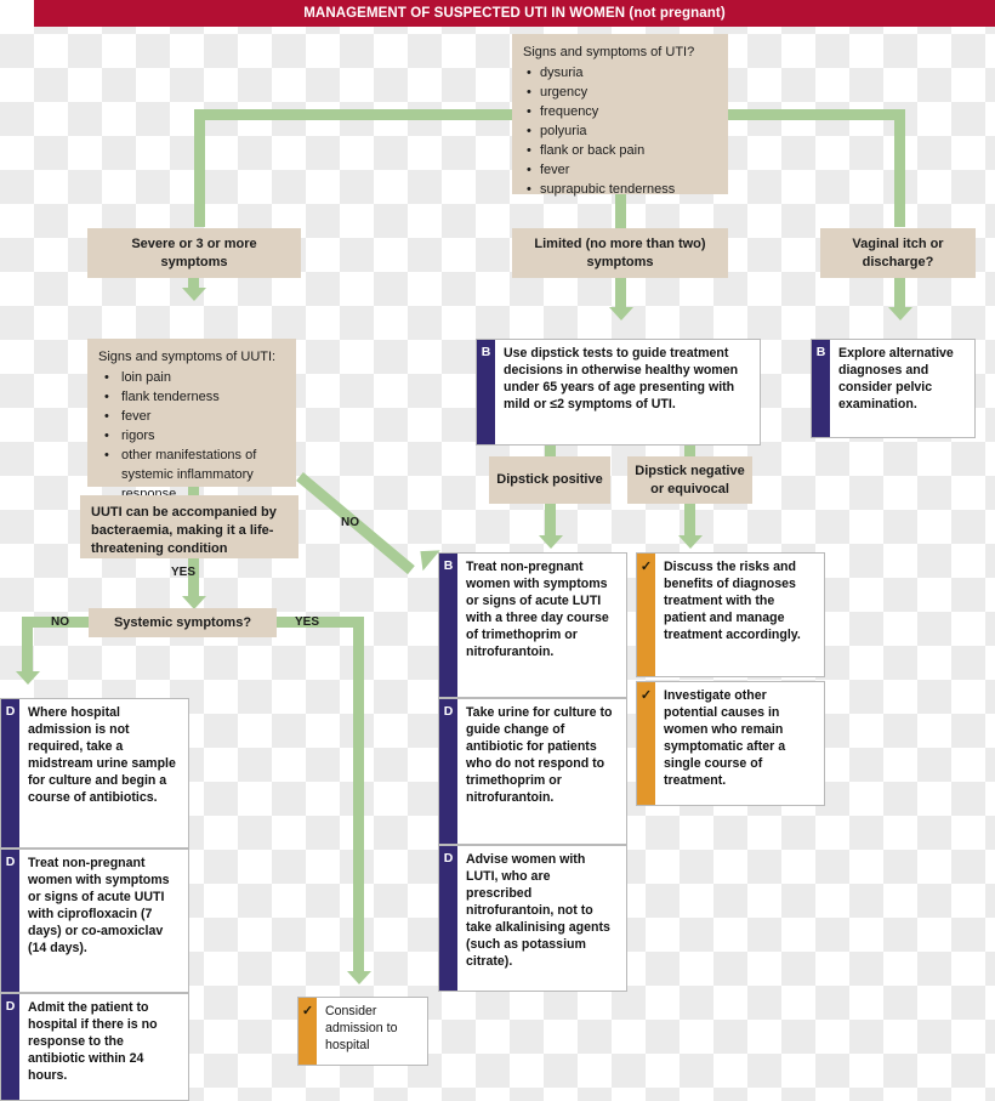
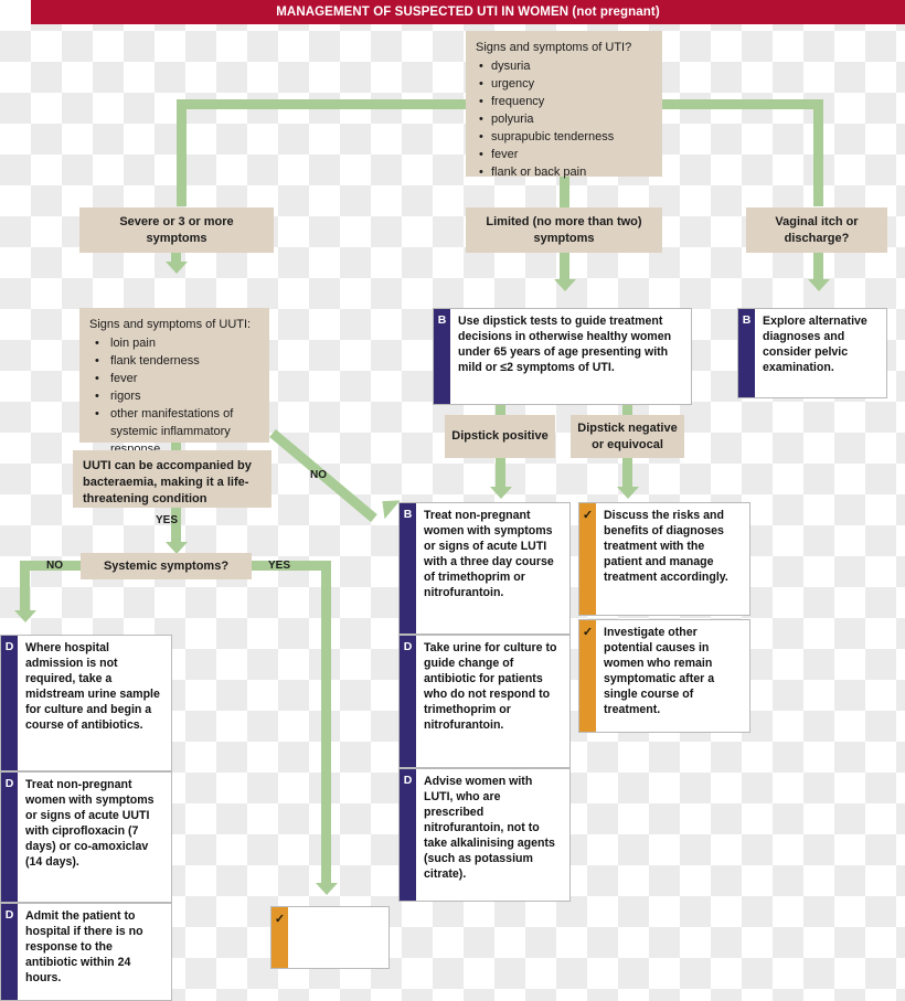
  MANAGEMENT OF SUSPECTED UTI IN WOMEN (not pregnant)
  YES
  NO
  YES
  NO
  Signs and symptoms of UTI?
  dysuria
  urgency
  frequency
  polyuria
- flank or back pain
+ suprapubic tenderness
  fever
- suprapubic tenderness
+ flank or back pain
  Severe or 3 or more symptoms
  Limited (no more than two) symptoms
  Vaginal itch or discharge?
  Signs and symptoms of UUTI:
  loin pain
  flank tenderness
  fever
  rigors
  other manifestations of systemic inflammatory
  UUTI can be accompanied by bacteraemia, making it a life-threatening condition
  Systemic symptoms?
  D
  Where hospital admission is not required, take a midstream urine sample for culture and begin a course of antibiotics.
  D
  Treat non-pregnant women with symptoms or signs of acute UUTI with ciprofloxacin (7 days) or co-amoxiclav (14 days).
  D
  Admit the patient to hospital if there is no response to the antibiotic within 24 hours.
  B
  Use dipstick tests to guide treatment decisions in otherwise healthy women under 65 years of age presenting with mild or ≤2 symptoms of UTI.
  Dipstick positive
  Dipstick negative or equivocal
  B
  Treat non-pregnant women with symptoms or signs of acute LUTI with a three day course of trimethoprim or nitrofurantoin.
  D
  Take urine for culture to guide change of antibiotic for patients who do not respond to trimethoprim or nitrofurantoin.
  D
  Advise women with LUTI, who are prescribed nitrofurantoin, not to take alkalinising agents (such as potassium citrate).
  ✓
- Consider admission to hospital
  B
  Explore alternative diagnoses and consider pelvic examination.
  ✓
  Discuss the risks and benefits of diagnoses treatment with the patient and manage treatment accordingly.
  ✓
  Investigate other potential causes in women who remain symptomatic after a single course of treatment.
